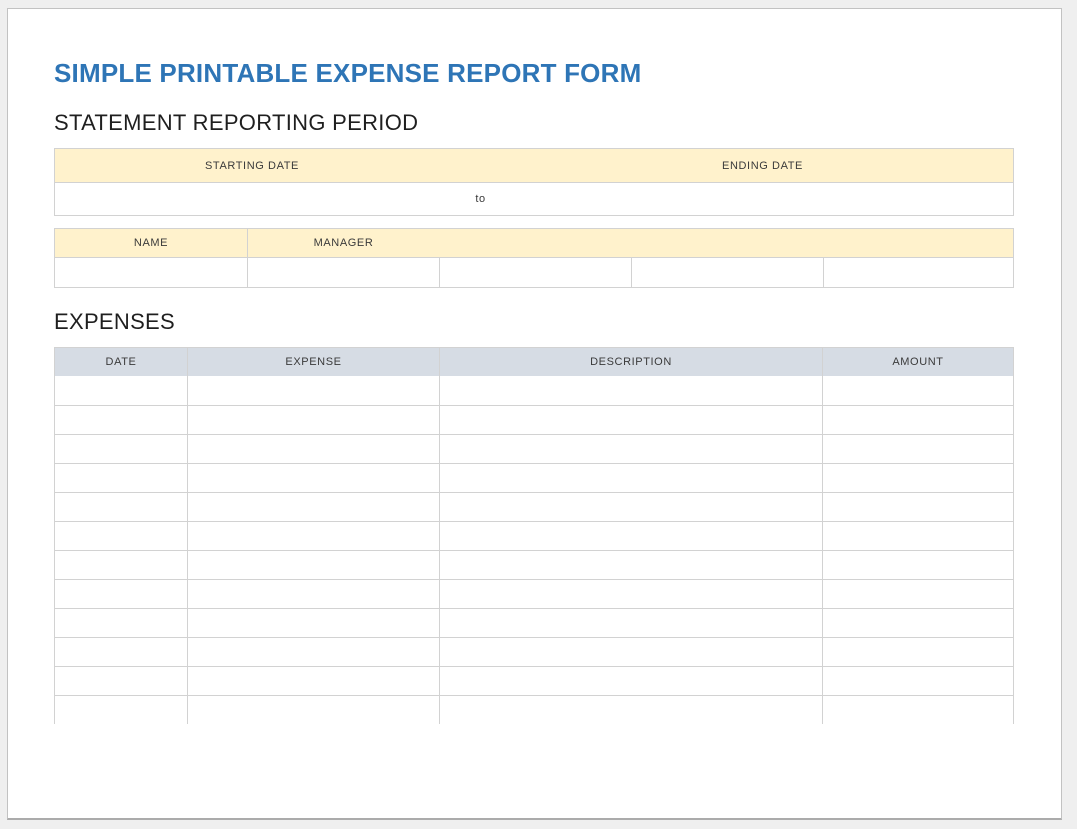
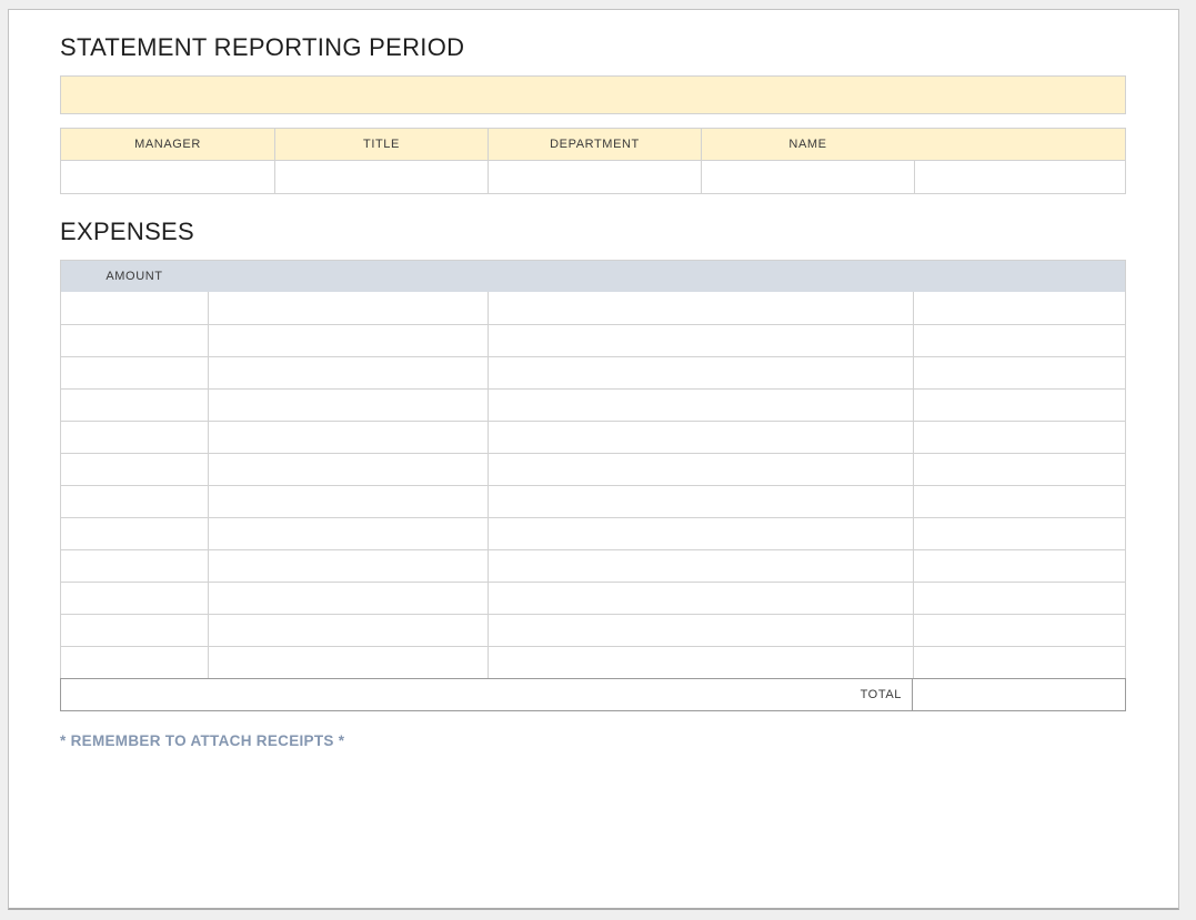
- SIMPLE PRINTABLE EXPENSE REPORT FORM
  STATEMENT REPORTING PERIOD
- STARTING DATE
- ENDING DATE
- to
- NAME
+ MANAGER
+ TITLE
+ DEPARTMENT
- MANAGER
+ NAME
  EXPENSES
- DATE
- EXPENSE
- DESCRIPTION
  AMOUNT
+ TOTAL
+ * REMEMBER TO ATTACH RECEIPTS *
